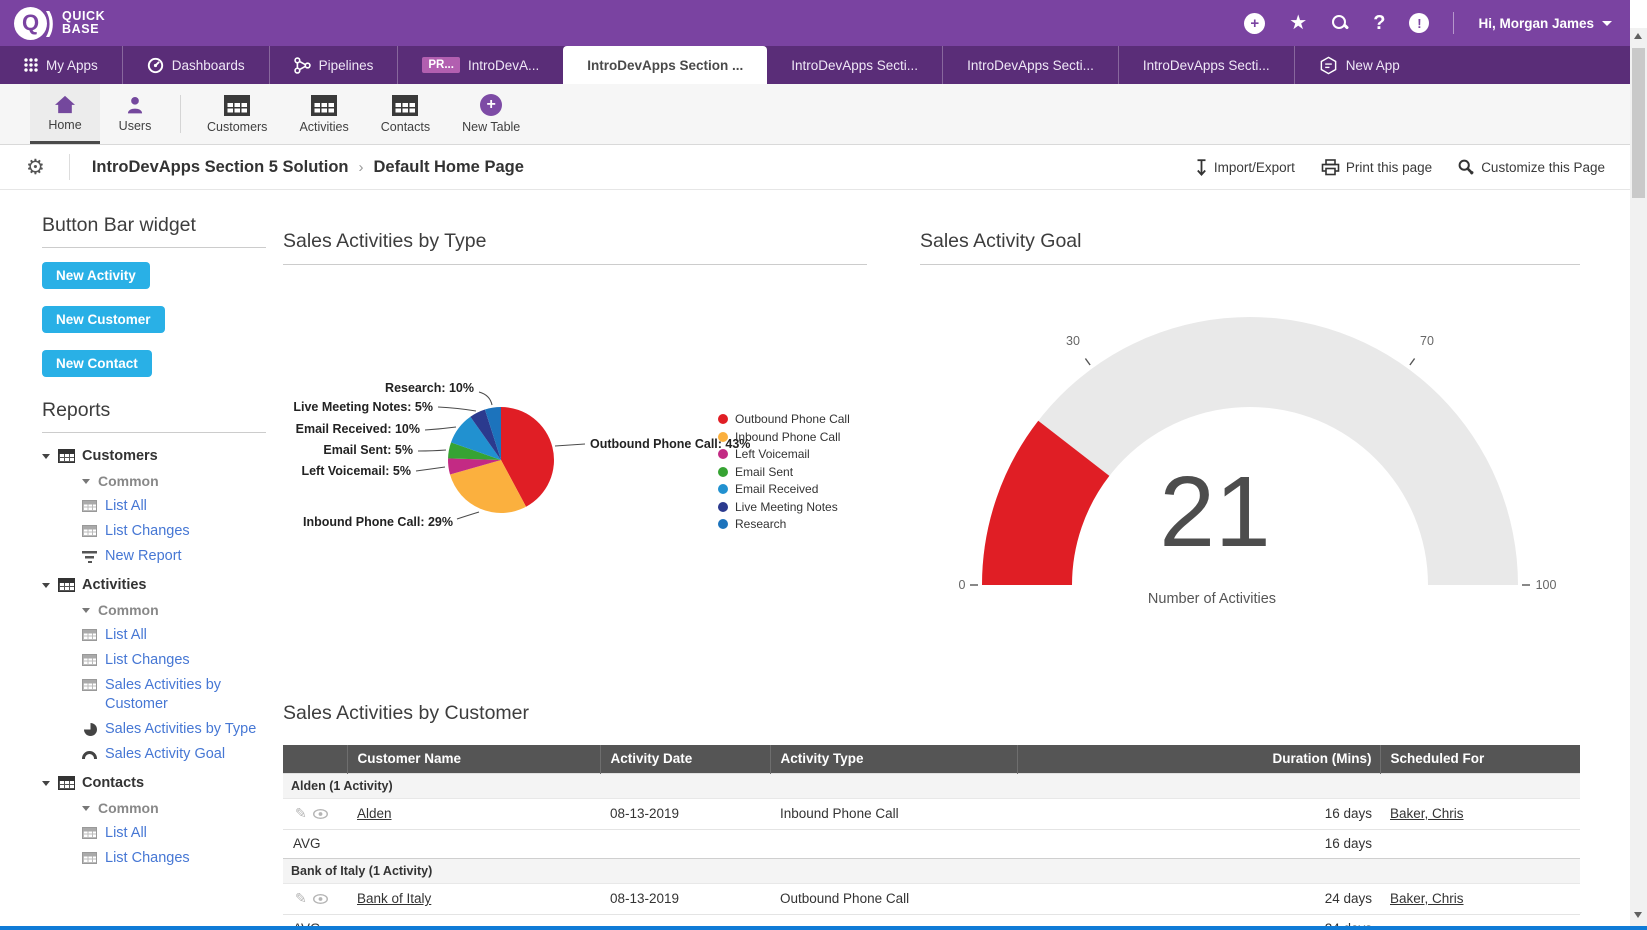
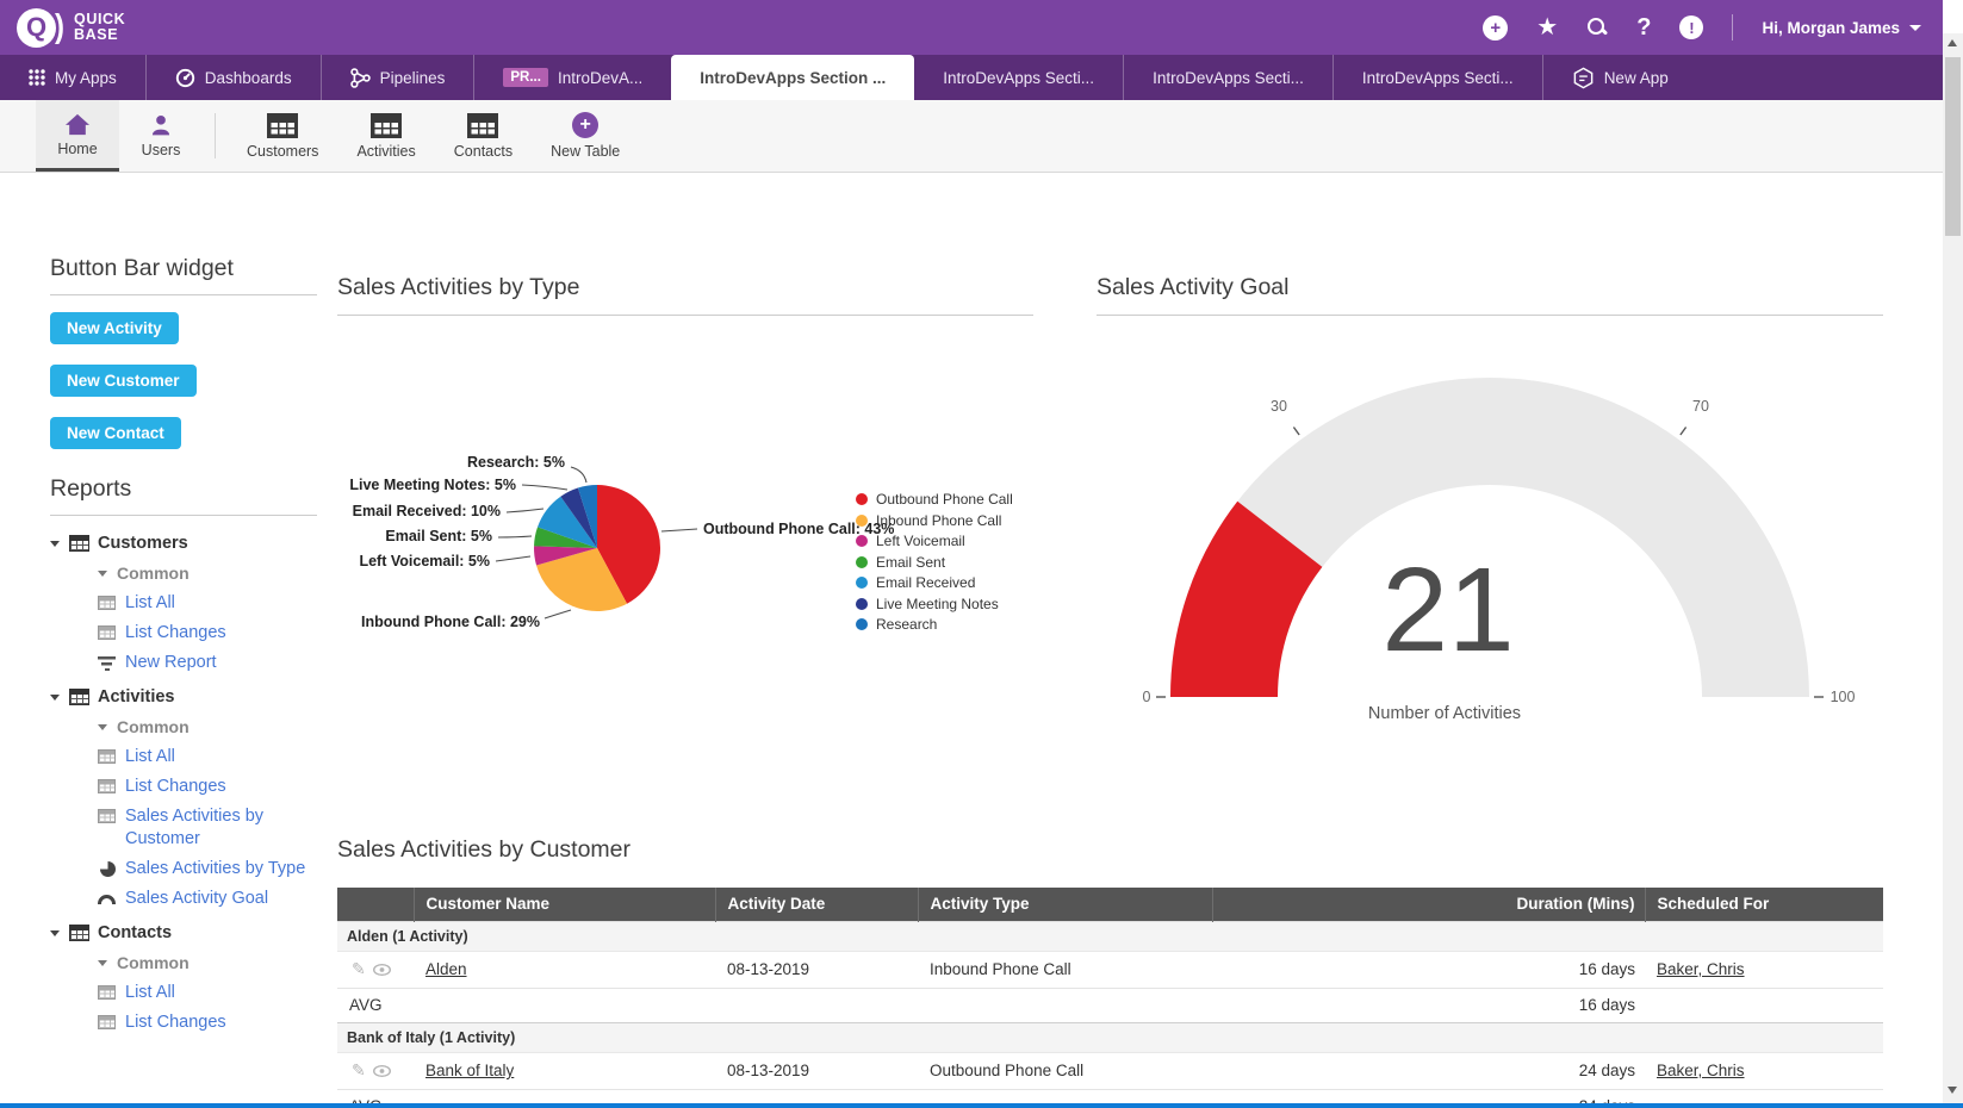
  Q
  )
  QUICK
  BASE
  +
  ★
  ?
  !
  Hi, Morgan James
  My Apps
  Dashboards
  Pipelines
  PR...
  IntroDevA...
  IntroDevApps Section ...
  IntroDevApps Secti...
  IntroDevApps Secti...
  IntroDevApps Secti...
  New App
  Home
  Users
  Customers
  Activities
  Contacts
  +
  New Table
- ⚙
- IntroDevApps Section 5 Solution
- ›
- Default Home Page
- Import/Export
- Print this page
- Customize this Page
  Button Bar widget
  New Activity
  New Customer
  New Contact
  Reports
  Customers
  Common
  List All
  List Changes
  New Report
  Activities
  Common
  List All
  List Changes
  Sales Activities by Customer
  Sales Activities by Type
  Sales Activity Goal
  Contacts
  Common
  List All
  List Changes
  Sales Activities by Type
- Research: 10%
+ Research: 5%
  Live Meeting Notes: 5%
  Email Received: 10%
  Email Sent: 5%
  Left Voicemail: 5%
  Inbound Phone Call: 29%
  Outbound Phone Call: 43%
  Outbound Phone Call
  Inbound Phone Call
  Left Voicemail
  Email Sent
  Email Received
  Live Meeting Notes
  Research
  Sales Activity Goal
  30
  70
  0
  100
  21
  Number of Activities
  Sales Activities by Customer
  	Customer Name	Activity Date	Activity Type	Duration (Mins)	Scheduled For
  Alden (1 Activity)
  ✎	Alden	08-13-2019	Inbound Phone Call	16 days	Baker, Chris
  AVG	16 days
  Bank of Italy (1 Activity)
  ✎	Bank of Italy	08-13-2019	Outbound Phone Call	24 days	Baker, Chris
